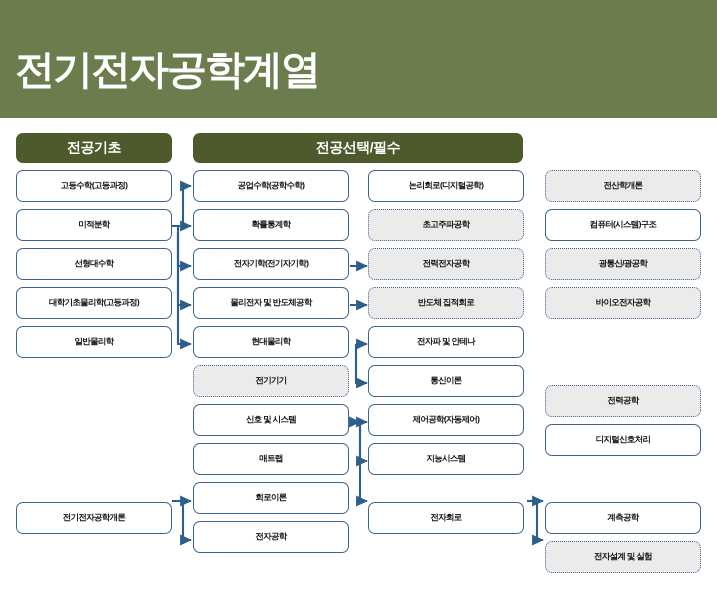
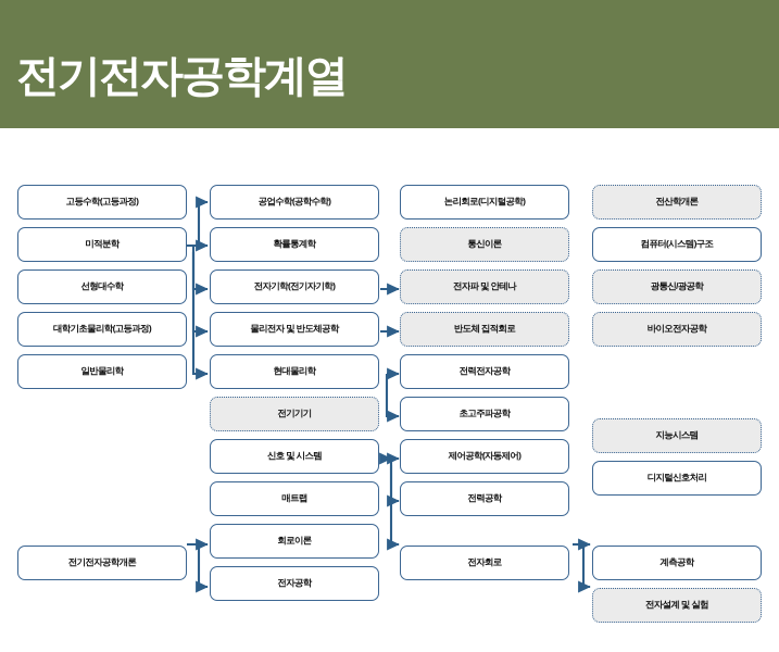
  전기전자공학계열
- 전공기초
- 전공선택/필수
  고등수학(고등과정)
  미적분학
  선형대수학
  대학기초물리학(고등과정)
  일반물리학
  전기전자공학개론
  공업수학(공학수학)
  확률통계학
  전자기학(전기자기학)
  물리전자 및 반도체공학
  현대물리학
  전기기기
  신호 및 시스템
  매트랩
  회로이론
  전자공학
  논리회로(디지털공학)
- 초고주파공학
+ 통신이론
- 전력전자공학
+ 전자파 및 안테나
  반도체 집적회로
- 전자파 및 안테나
+ 전력전자공학
- 통신이론
+ 초고주파공학
  제어공학(자동제어)
- 지능시스템
+ 전력공학
  전자회로
  전산학개론
  컴퓨터(시스템)구조
  광통신/광공학
  바이오전자공학
- 전력공학
+ 지능시스템
  디지털신호처리
  계측공학
  전자설계 및 실험
